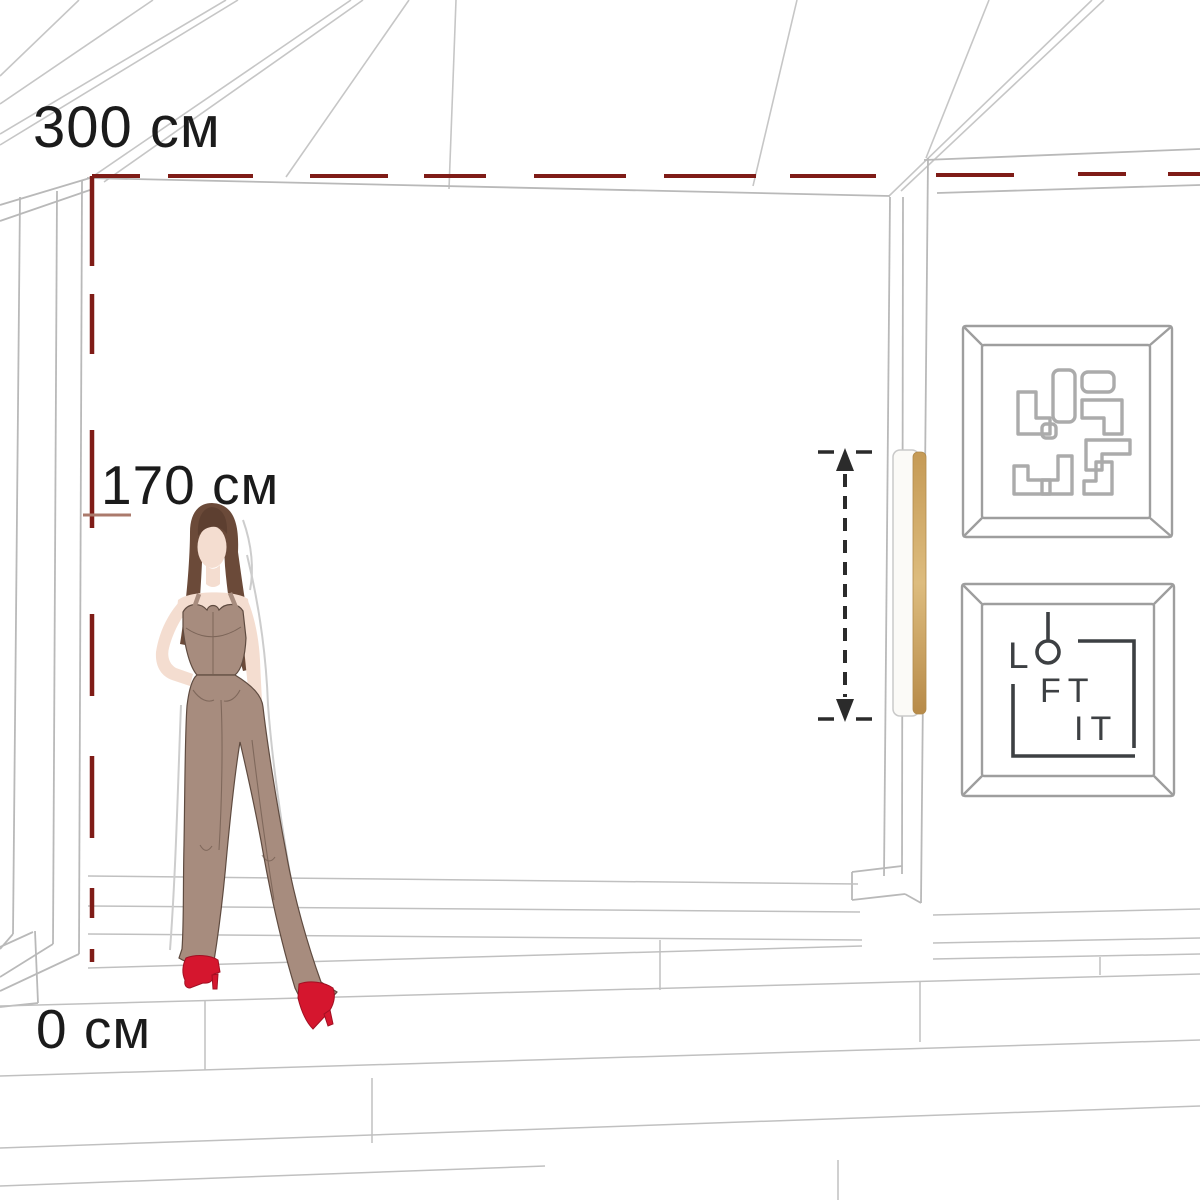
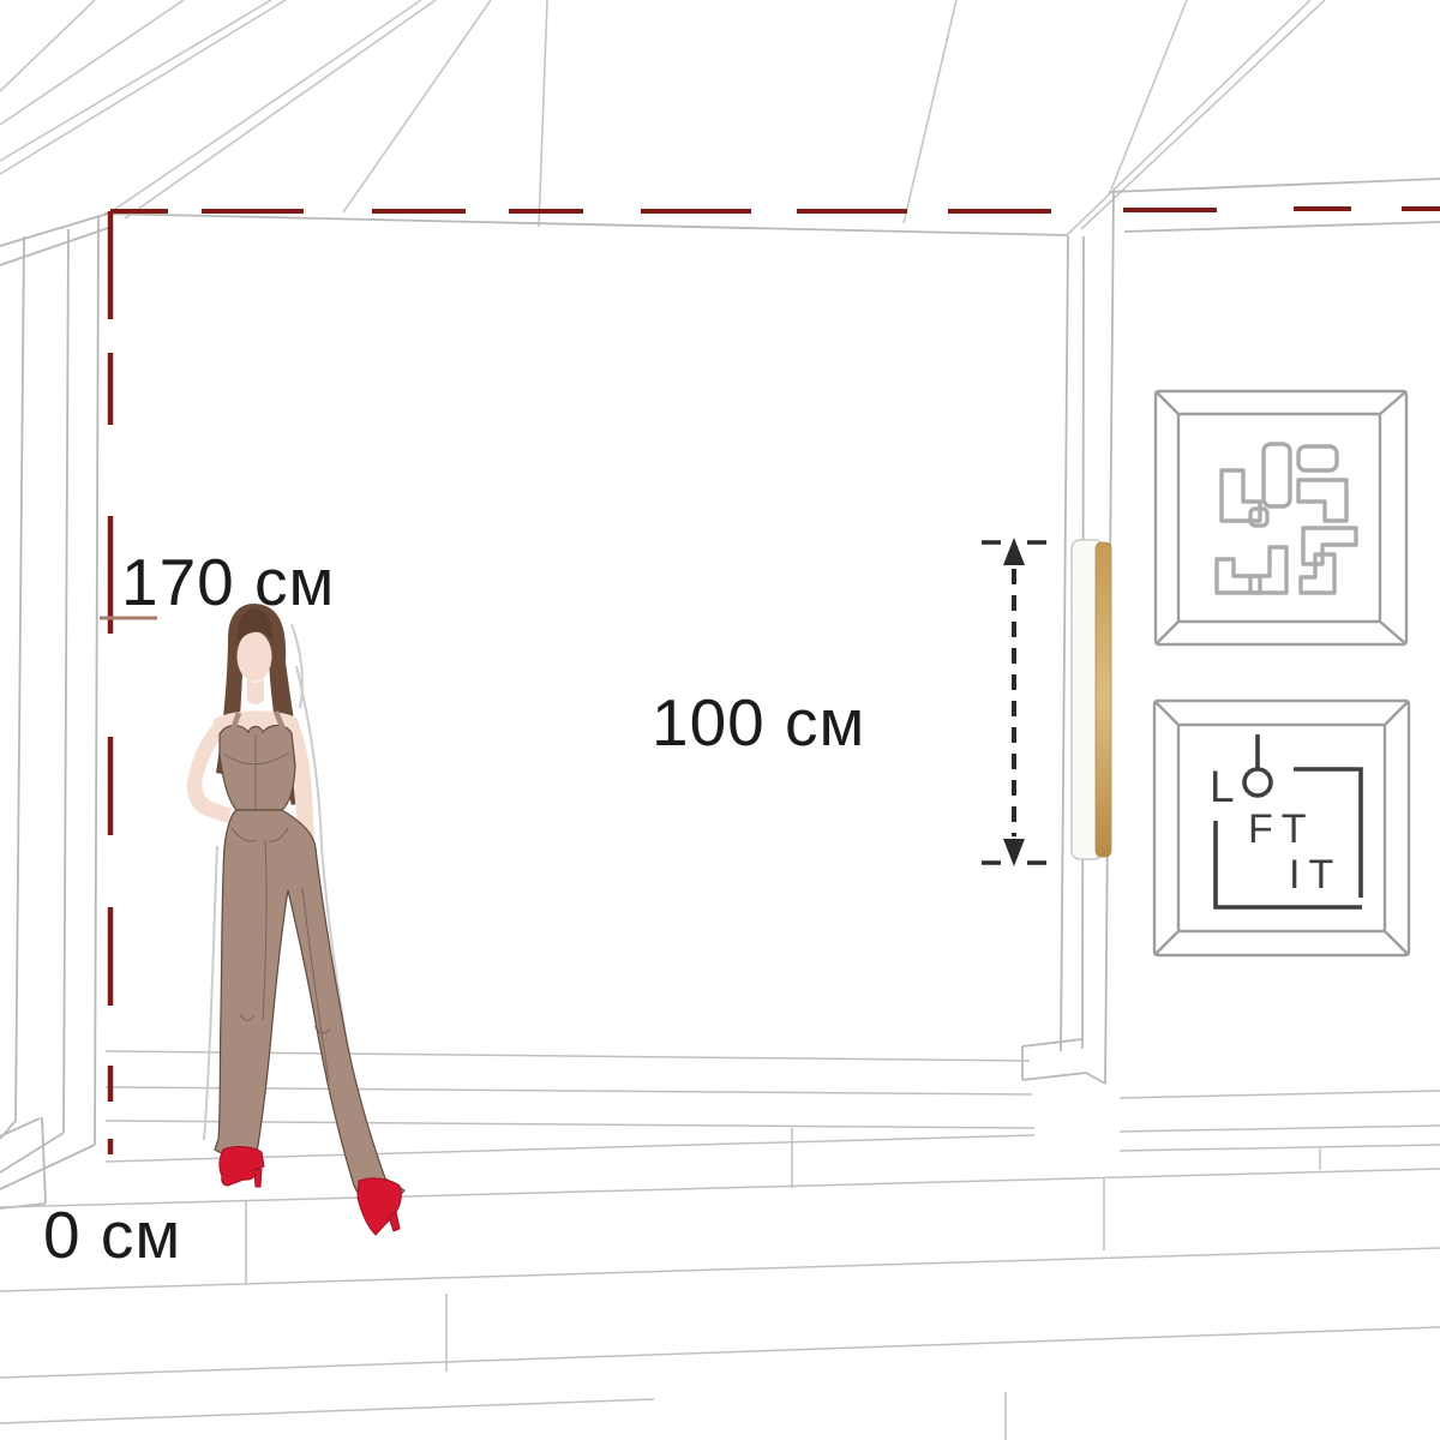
  L
  FT
  IT
- 300 см
  170 см
+ 100 см
  0 см
